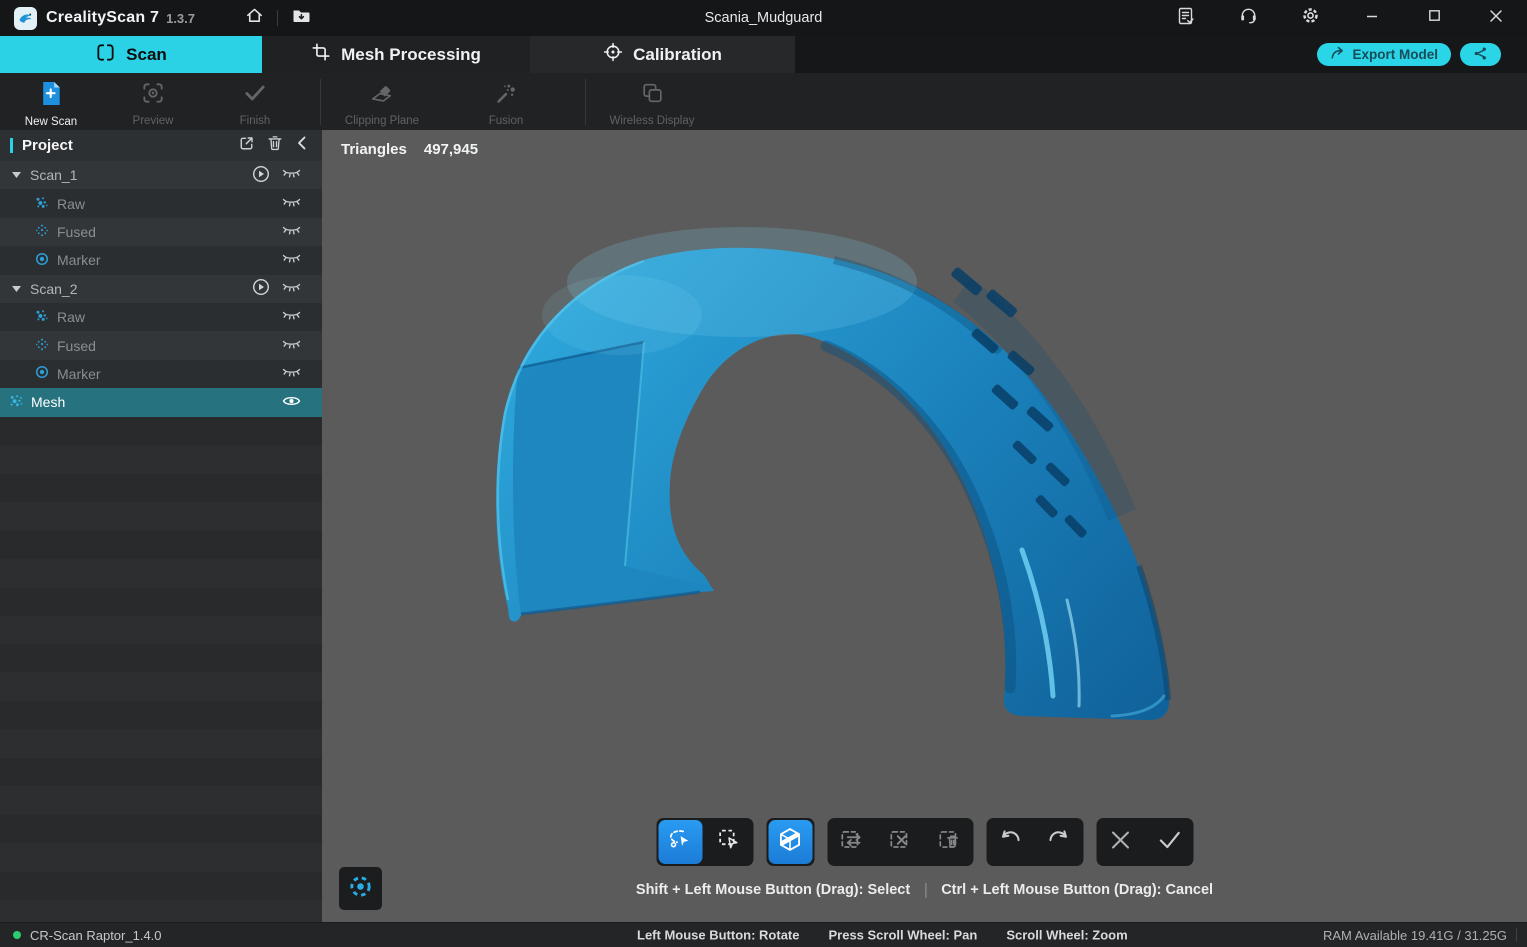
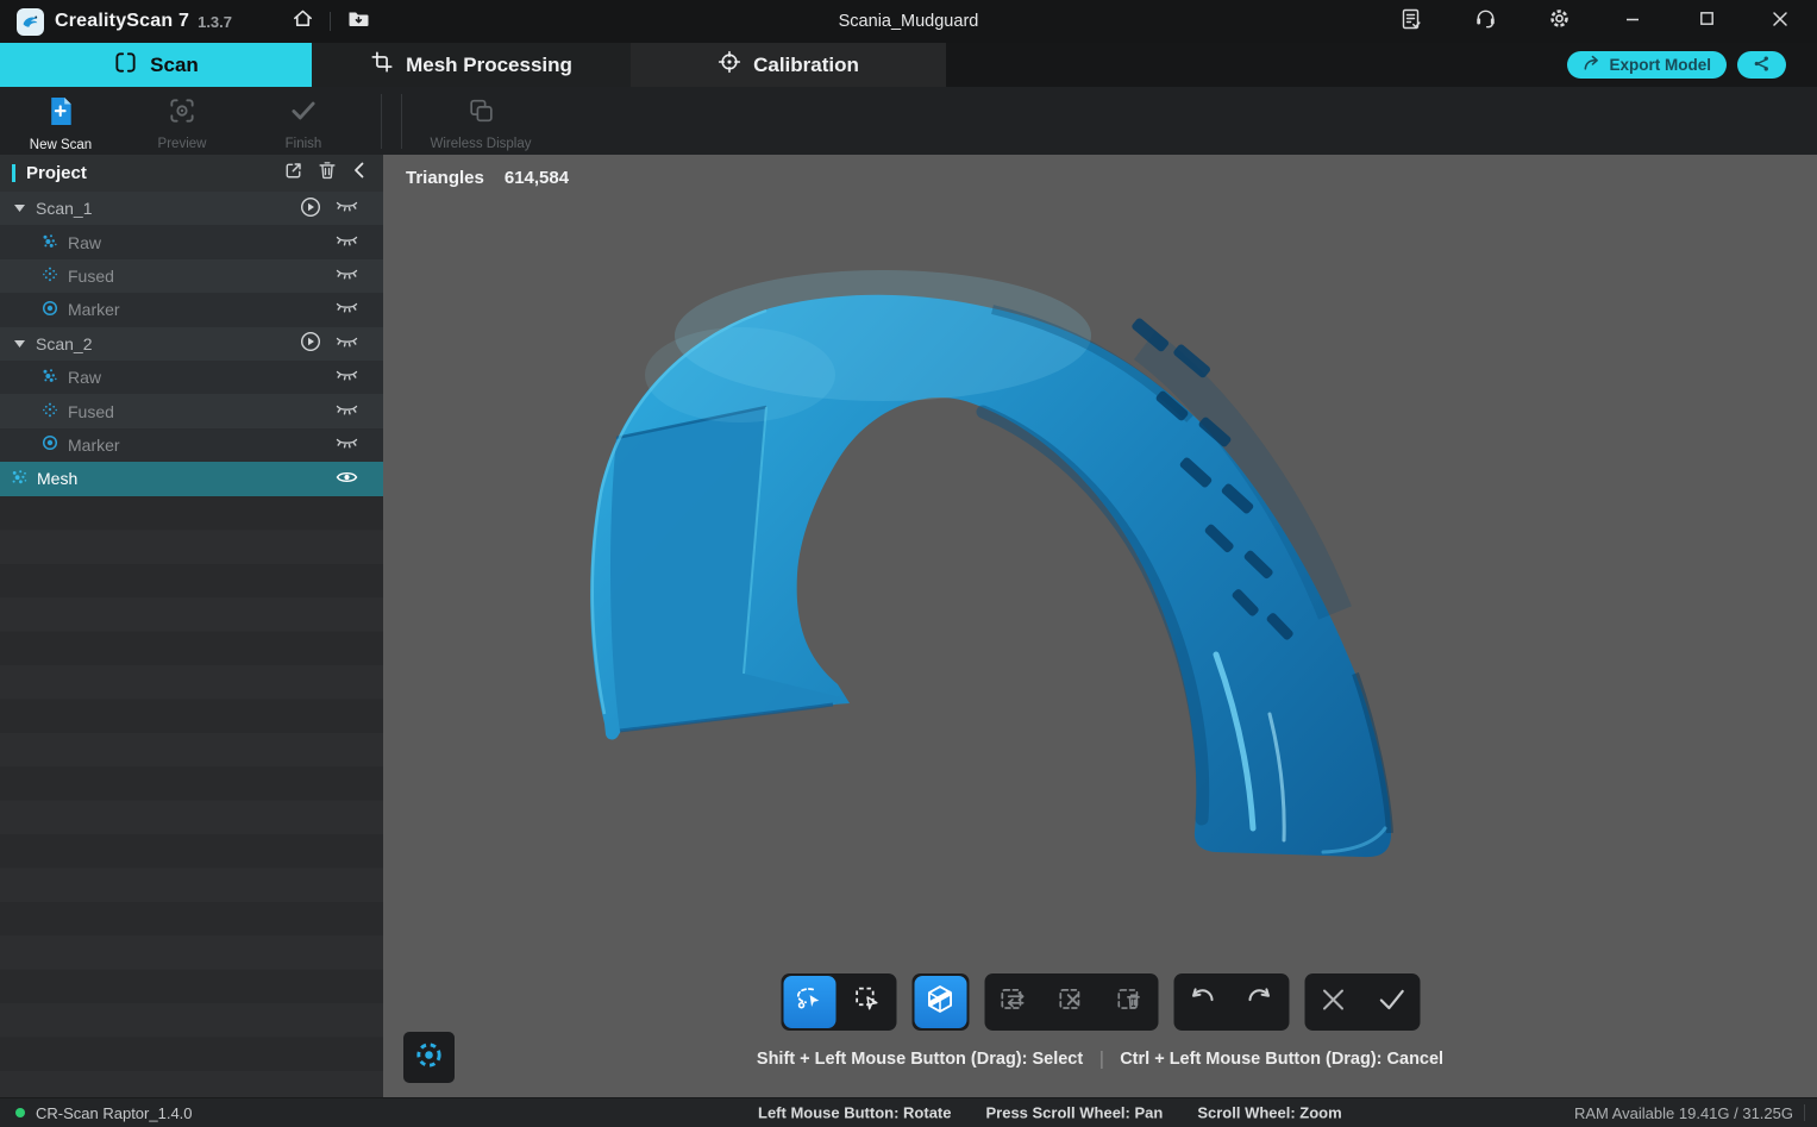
  CrealityScan 7
  1.3.7
  Scania_Mudguard
  Scan
  Mesh Processing
  Calibration
  Export Model
  New Scan
  Preview
  Finish
- Clipping Plane
- Fusion
  Wireless Display
  Project
  Scan_1
  Raw
  Fused
  Marker
  Scan_2
  Raw
  Fused
  Marker
  Mesh
  Triangles
- 497,945
+ 614,584
  Shift + Left Mouse Button (Drag): Select
  Ctrl + Left Mouse Button (Drag): Cancel
  CR-Scan Raptor_1.4.0
  Left Mouse Button: Rotate
  Press Scroll Wheel: Pan
  Scroll Wheel: Zoom
  RAM Available 19.41G / 31.25G
